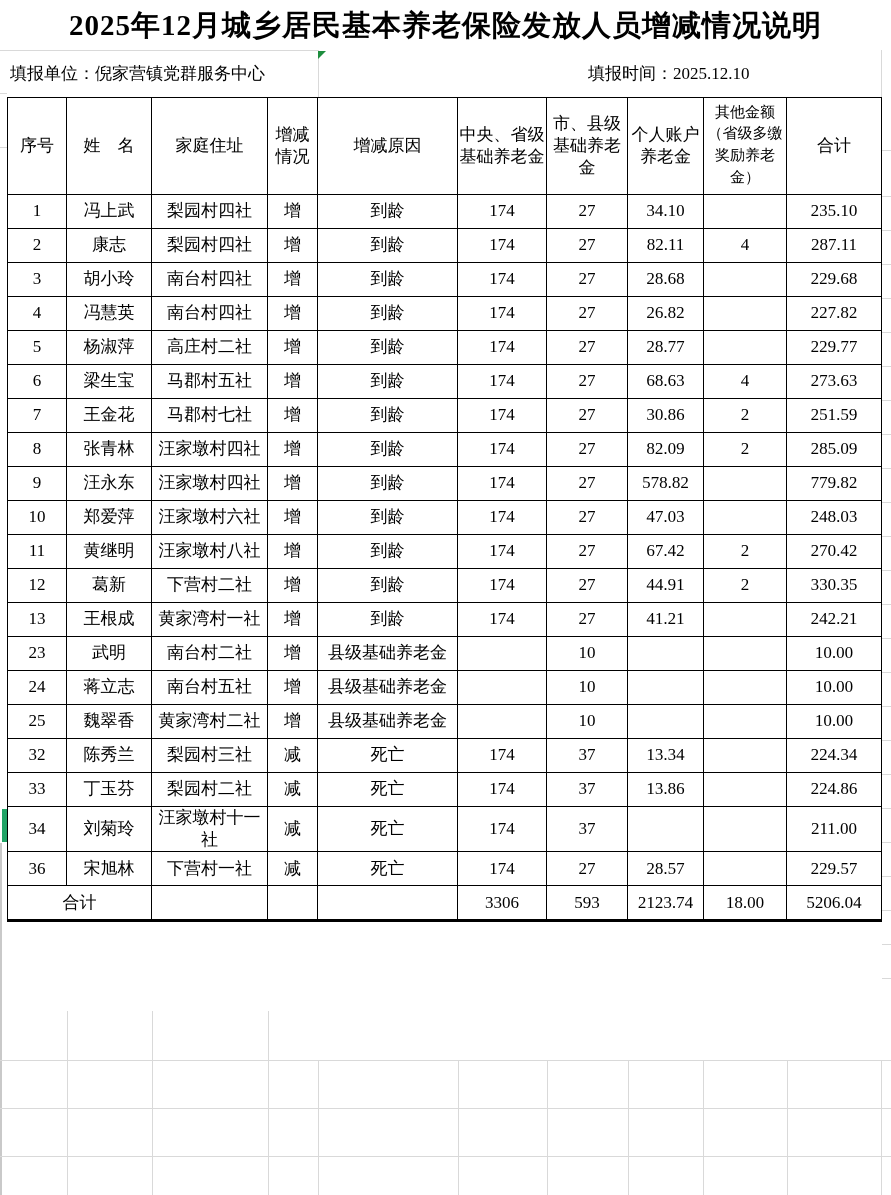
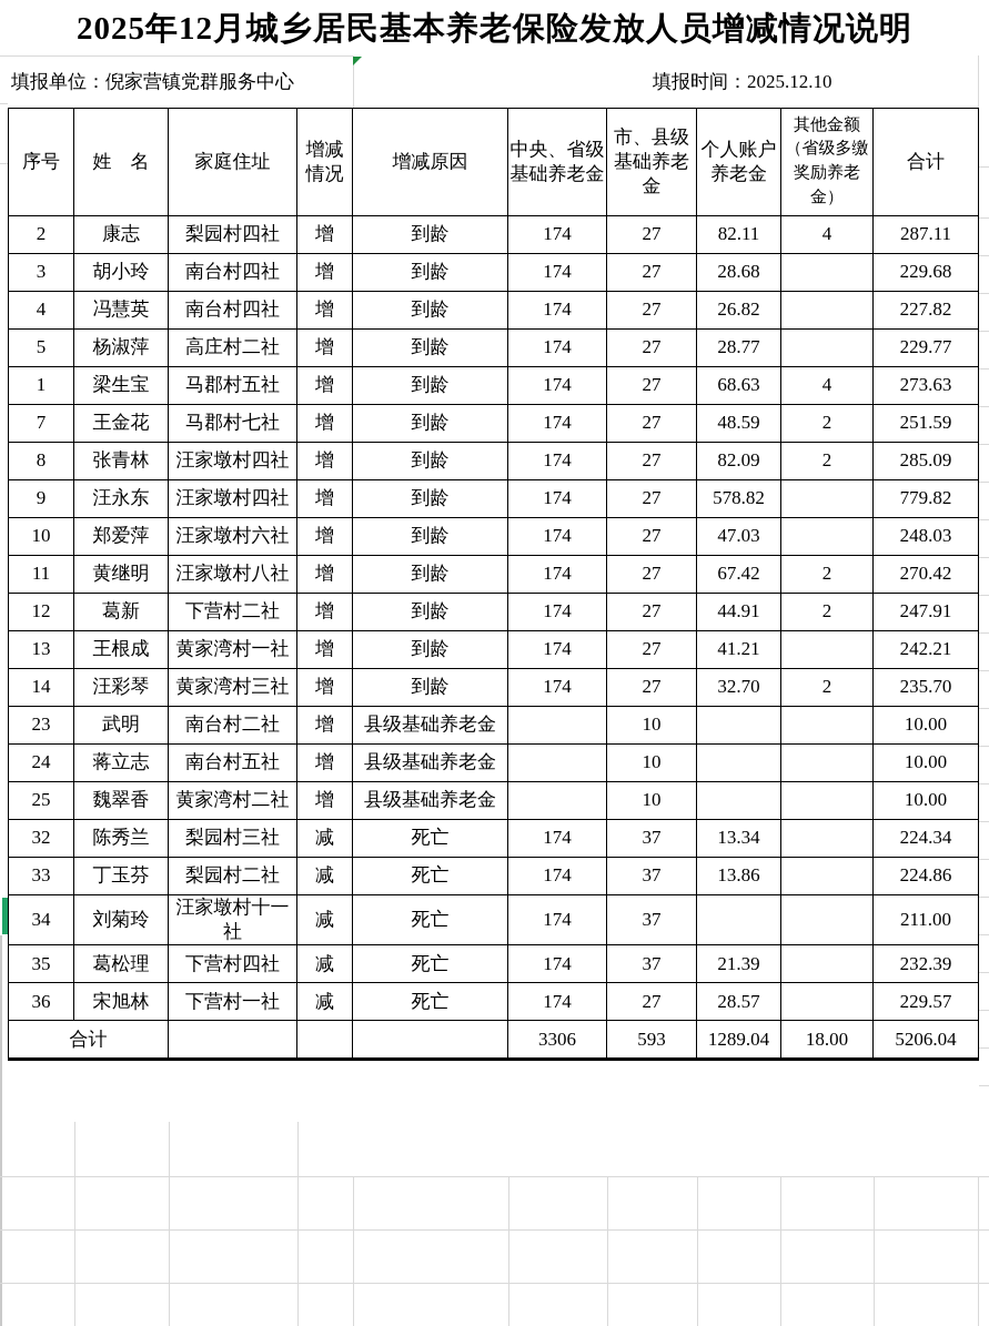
  2025年12月城乡居民基本养老保险发放人员增减情况说明
  填报单位：倪家营镇党群服务中心
  填报时间：2025.12.10
  序号	姓 名	家庭住址	增减情况	增减原因	中央、省级基础养老金	市、县级基础养老金	个人账户养老金	其他金额（省级多缴奖励养老金）	合计
- 1	冯上武	梨园村四社	增	到龄	174	27	34.10		235.10
  2	康志	梨园村四社	增	到龄	174	27	82.11	4	287.11
  3	胡小玲	南台村四社	增	到龄	174	27	28.68		229.68
  4	冯慧英	南台村四社	增	到龄	174	27	26.82		227.82
  5	杨淑萍	高庄村二社	增	到龄	174	27	28.77		229.77
- 6	梁生宝	马郡村五社	增	到龄	174	27	68.63	4	273.63
+ 1	梁生宝	马郡村五社	增	到龄	174	27	68.63	4	273.63
- 7	王金花	马郡村七社	增	到龄	174	27	30.86	2	251.59
+ 7	王金花	马郡村七社	增	到龄	174	27	48.59	2	251.59
  8	张青林	汪家墩村四社	增	到龄	174	27	82.09	2	285.09
  9	汪永东	汪家墩村四社	增	到龄	174	27	578.82		779.82
  10	郑爱萍	汪家墩村六社	增	到龄	174	27	47.03		248.03
  11	黄继明	汪家墩村八社	增	到龄	174	27	67.42	2	270.42
- 12	葛新	下营村二社	增	到龄	174	27	44.91	2	330.35
+ 12	葛新	下营村二社	增	到龄	174	27	44.91	2	247.91
  13	王根成	黄家湾村一社	增	到龄	174	27	41.21		242.21
+ 14	汪彩琴	黄家湾村三社	增	到龄	174	27	32.70	2	235.70
  23	武明	南台村二社	增	县级基础养老金		10			10.00
  24	蒋立志	南台村五社	增	县级基础养老金		10			10.00
  25	魏翠香	黄家湾村二社	增	县级基础养老金		10			10.00
  32	陈秀兰	梨园村三社	减	死亡	174	37	13.34		224.34
  33	丁玉芬	梨园村二社	减	死亡	174	37	13.86		224.86
  34	刘菊玲	汪家墩村十一社	减	死亡	174	37			211.00
+ 35	葛松理	下营村四社	减	死亡	174	37	21.39		232.39
  36	宋旭林	下营村一社	减	死亡	174	27	28.57		229.57
- 合计				3306	593	2123.74	18.00	5206.04
+ 合计				3306	593	1289.04	18.00	5206.04
